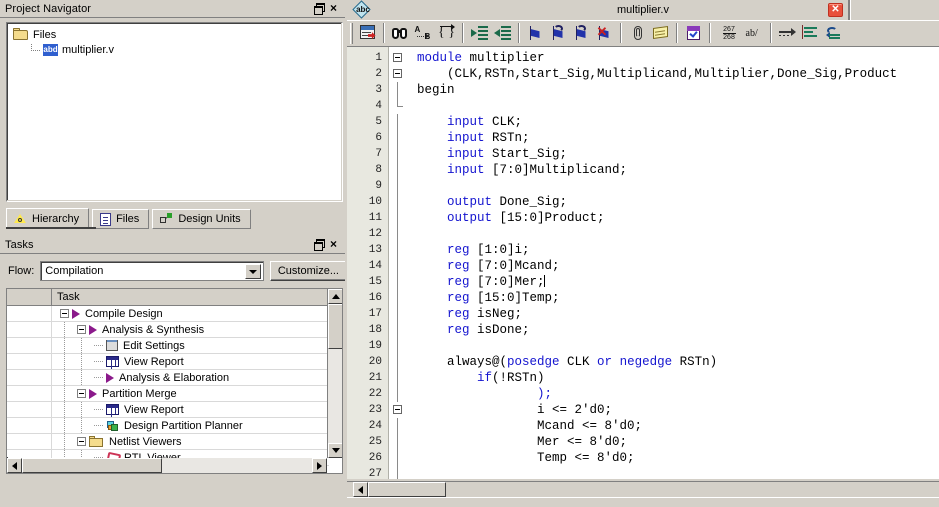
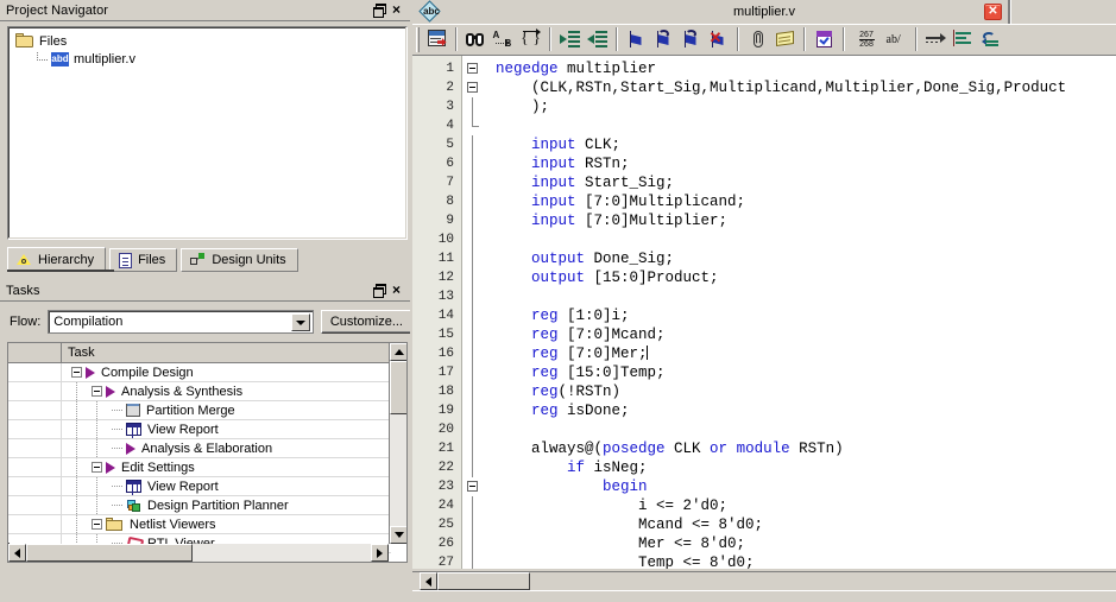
  Project Navigator
  ×
  Files
  abd
  multiplier.v
  Hierarchy
  Files
  Design Units
  Tasks
  ×
  Flow:
  Compilation
  Customize...
  Task
  Compile Design
  Analysis & Synthesis
- Edit Settings
+ Partition Merge
  View Report
  Analysis & Elaboration
- Partition Merge
+ Edit Settings
  View Report
  Design Partition Planner
  Netlist Viewers
  abc
  multiplier.v
  ✕
  A
  B
  { }
  ✕
  ab/
  1
  2
  3
  4
  5
  6
  7
  8
  9
  10
  11
  12
  13
  14
  15
  16
  17
  18
  19
  20
  21
  22
  23
  24
  25
  26
  27
- module multiplier
+ negedge multiplier
  (CLK,RSTn,Start_Sig,Multiplicand,Multiplier,Done_Sig,Product
- begin
+ );
  input CLK;
  input RSTn;
  input Start_Sig;
  input [7:0]Multiplicand;
+ input [7:0]Multiplier;
  output Done_Sig;
  output [15:0]Product;
  reg [1:0]i;
  reg [7:0]Mcand;
  reg [7:0]Mer;
  reg [15:0]Temp;
- reg isNeg;
+ reg(!RSTn)
  reg isDone;
- always@(posedge CLK or negedge RSTn)
+ always@(posedge CLK or module RSTn)
- if(!RSTn)
+ if isNeg;
- );
+ begin
  i <= 2'd0;
  Mcand <= 8'd0;
  Mer <= 8'd0;
  Temp <= 8'd0;
